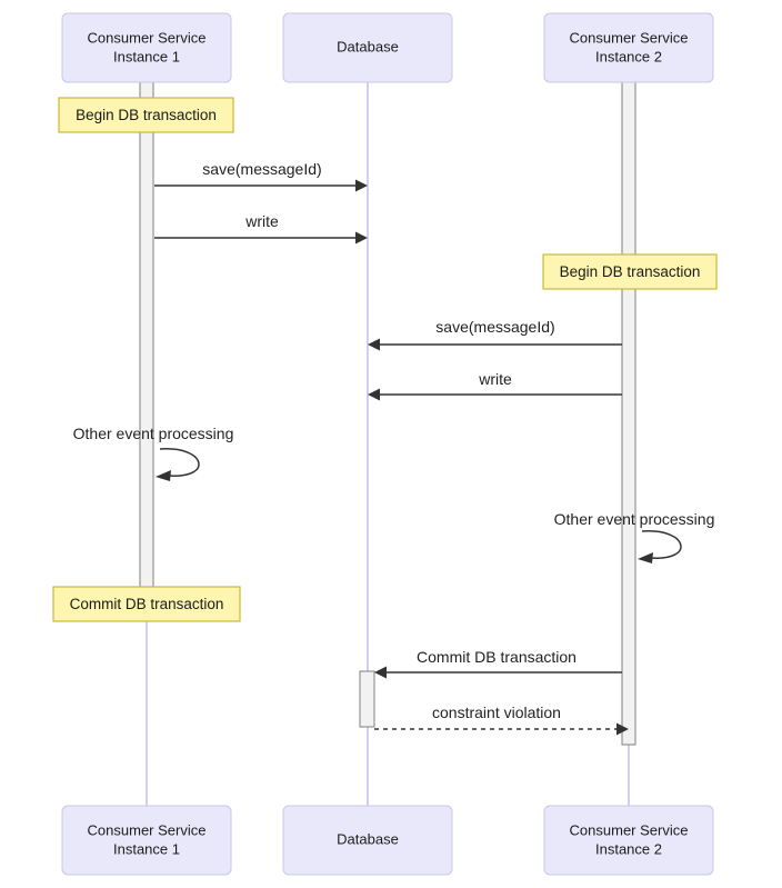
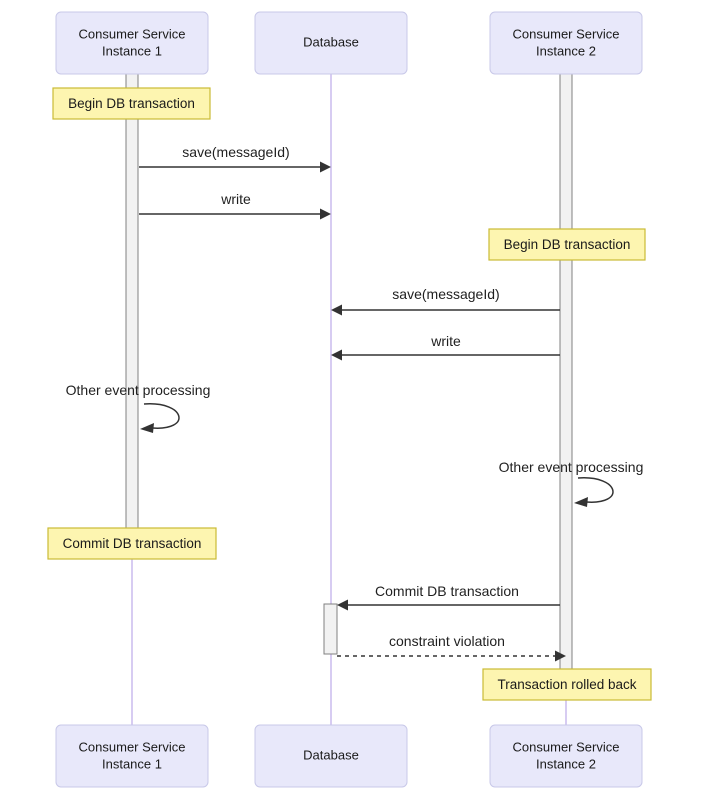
  save(messageId)
  write
  save(messageId)
  write
  Commit DB transaction
  constraint violation
  Other event processing
  Other event processing
  Consumer Service
  Instance 1
  Database
  Consumer Service
  Instance 2
  Consumer Service
  Instance 1
  Database
  Consumer Service
  Instance 2
  Begin DB transaction
  Begin DB transaction
  Commit DB transaction
+ Transaction rolled back
